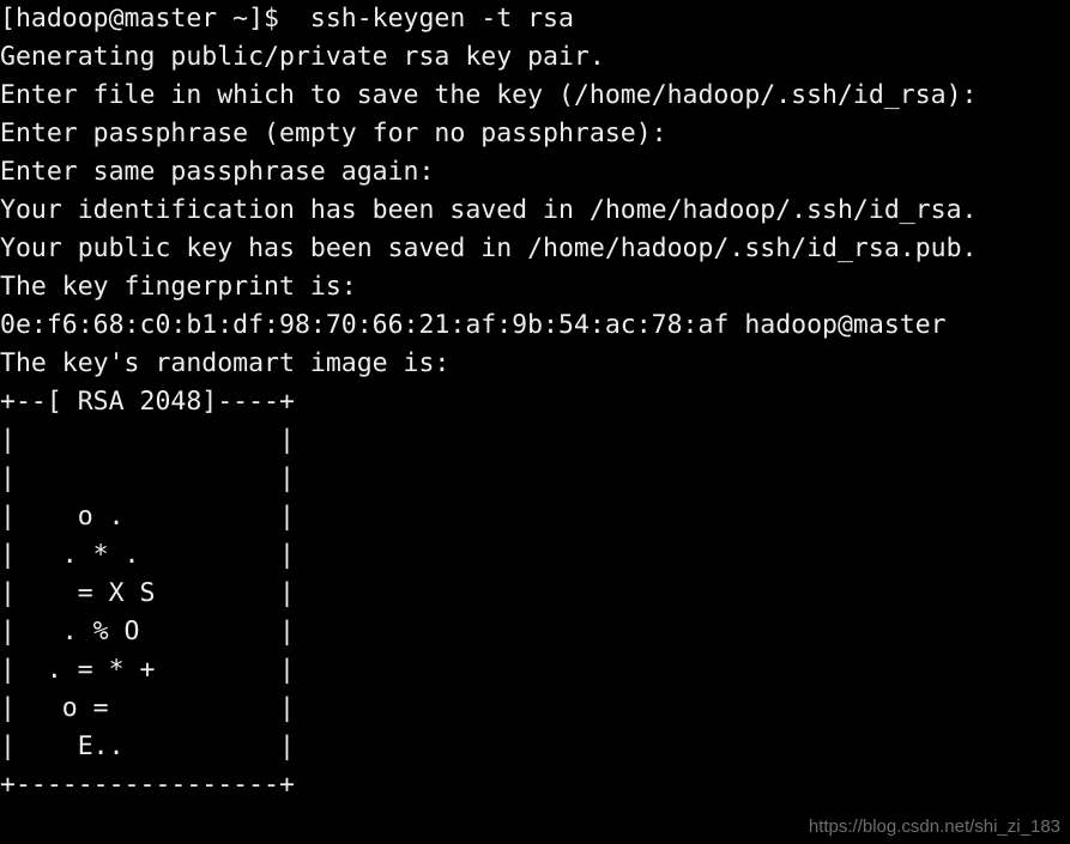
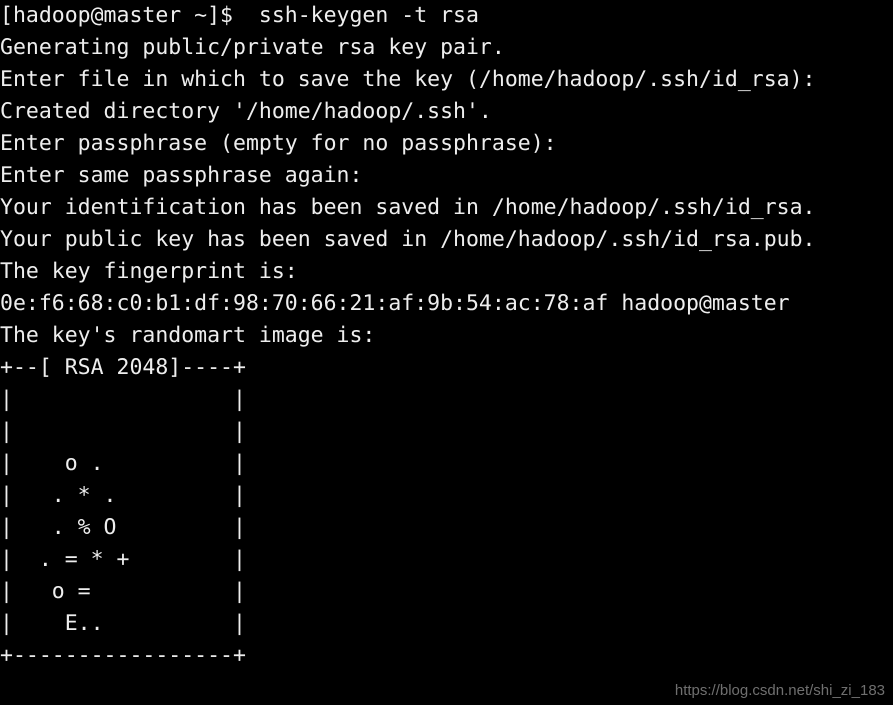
  [hadoop@master ~]$ ssh-keygen -t rsa
  Generating public/private rsa key pair.
  Enter file in which to save the key (/home/hadoop/.ssh/id_rsa):
+ Created directory '/home/hadoop/.ssh'.
  Enter passphrase (empty for no passphrase):
  Enter same passphrase again:
  Your identification has been saved in /home/hadoop/.ssh/id_rsa.
  Your public key has been saved in /home/hadoop/.ssh/id_rsa.pub.
  The key fingerprint is:
  0e:f6:68:c0:b1:df:98:70:66:21:af:9b:54:ac:78:af hadoop@master
  The key's randomart image is:
  +--[ RSA 2048]----+
  | |
  | |
  | o . |
  | . * . |
- | = X S |
  | . % O |
  | . = * + |
  | o = |
  | E.. |
  +-----------------+
  https://blog.csdn.net/shi_zi_183
